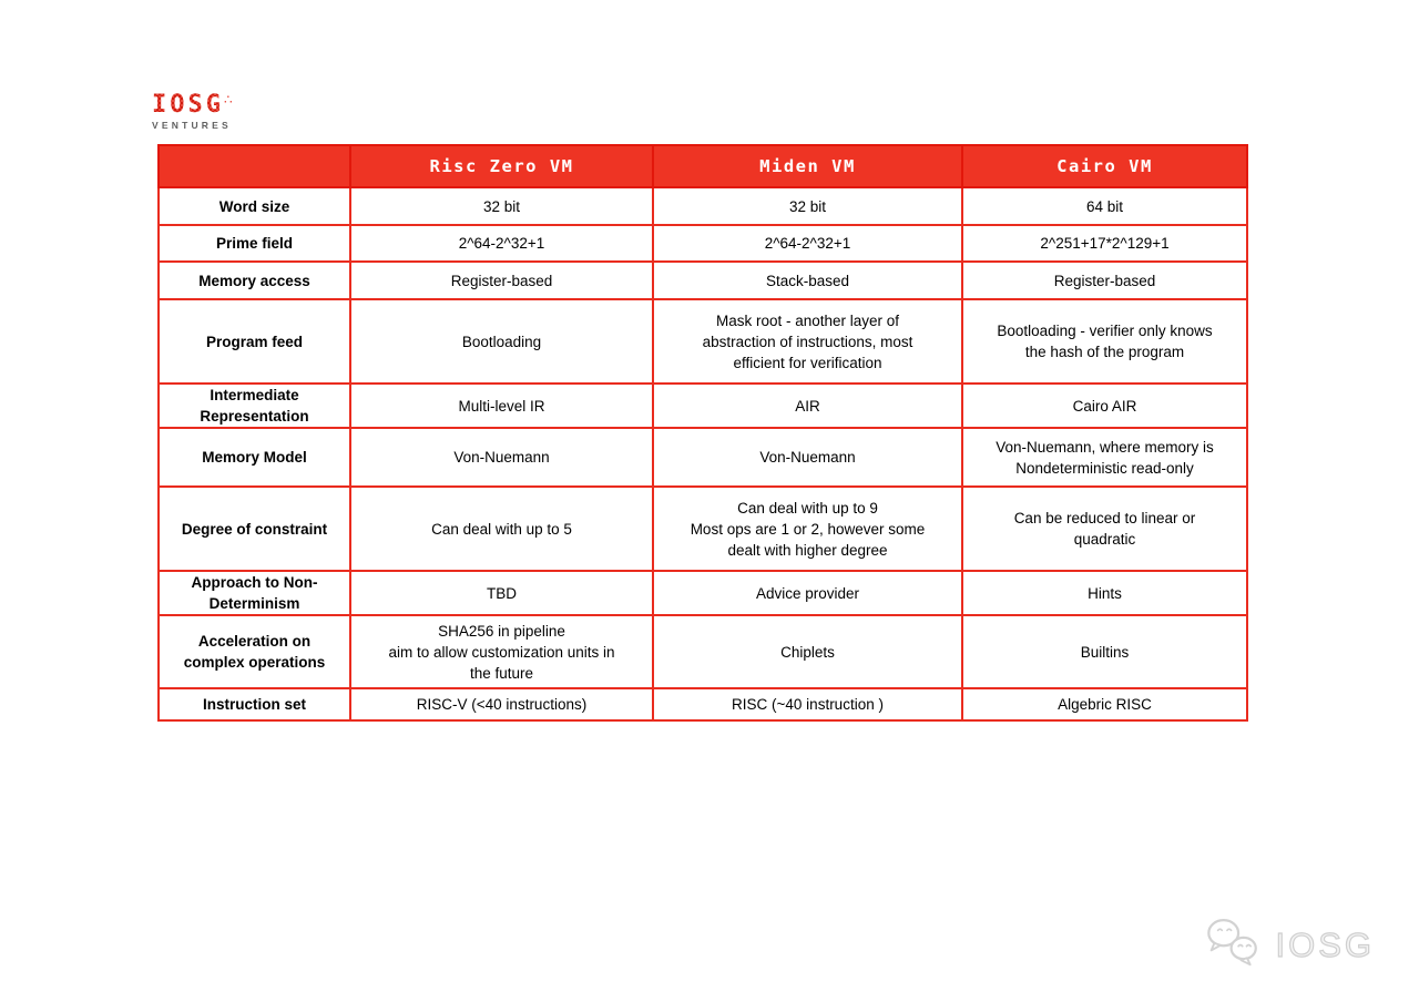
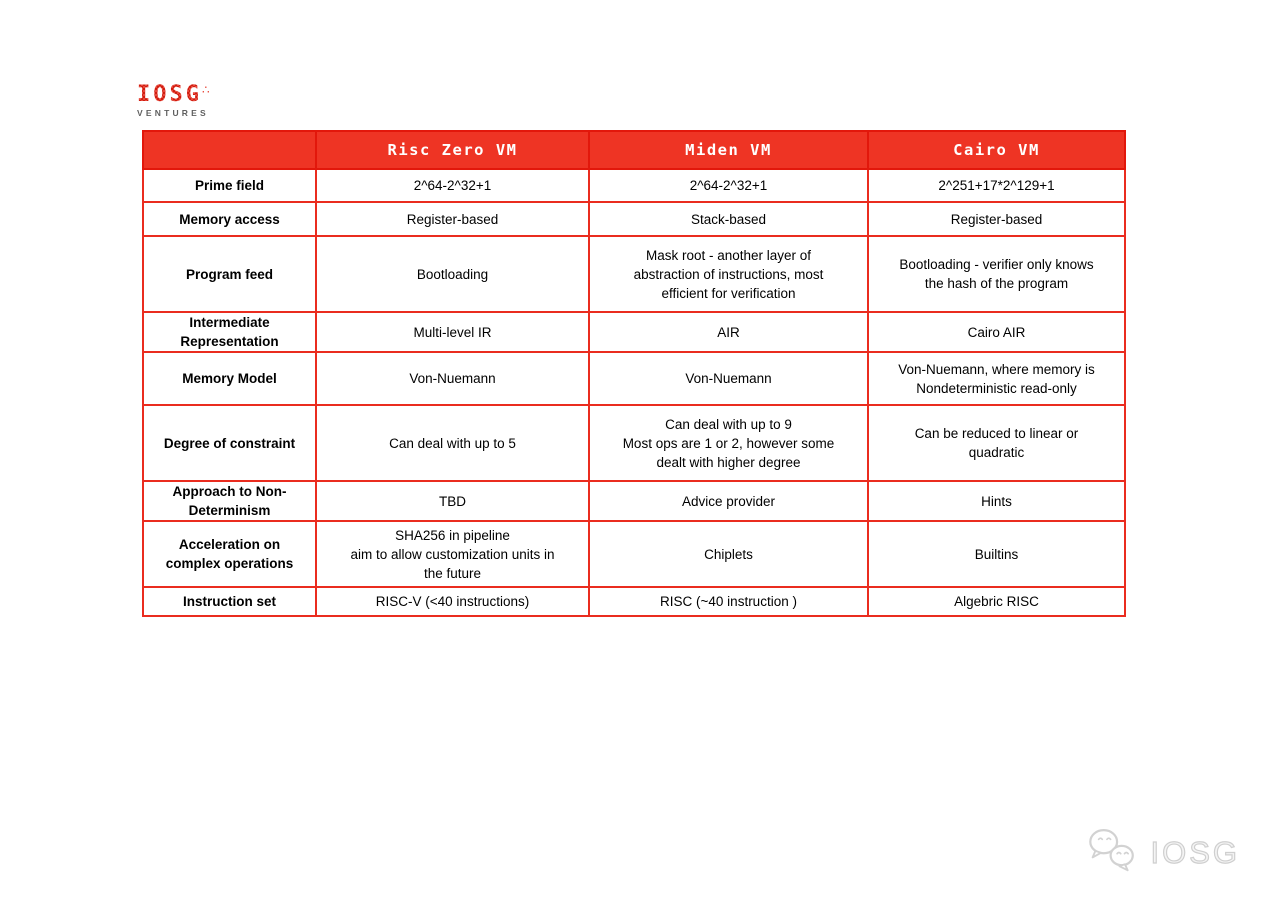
  IOSG∴
  VENTURES
  	Risc Zero VM	Miden VM	Cairo VM
- Word size	32 bit	32 bit	64 bit
  Prime field	2^64-2^32+1	2^64-2^32+1	2^251+17*2^129+1
  Memory access	Register-based	Stack-based	Register-based
  Program feed	Bootloading	Mask root - another layer of abstraction of instructions, most efficient for verification	Bootloading - verifier only knows the hash of the program
  Intermediate Representation	Multi-level IR	AIR	Cairo AIR
  Memory Model	Von-Nuemann	Von-Nuemann	Von-Nuemann, where memory is Nondeterministic read-only
  Degree of constraint	Can deal with up to 5	Can deal with up to 9 Most ops are 1 or 2, however some dealt with higher degree	Can be reduced to linear or quadratic
  Approach to Non- Determinism	TBD	Advice provider	Hints
  Acceleration on complex operations	SHA256 in pipeline aim to allow customization units in the future	Chiplets	Builtins
  Instruction set	RISC-V (<40 instructions)	RISC (~40 instruction )	Algebric RISC
  IOSG
